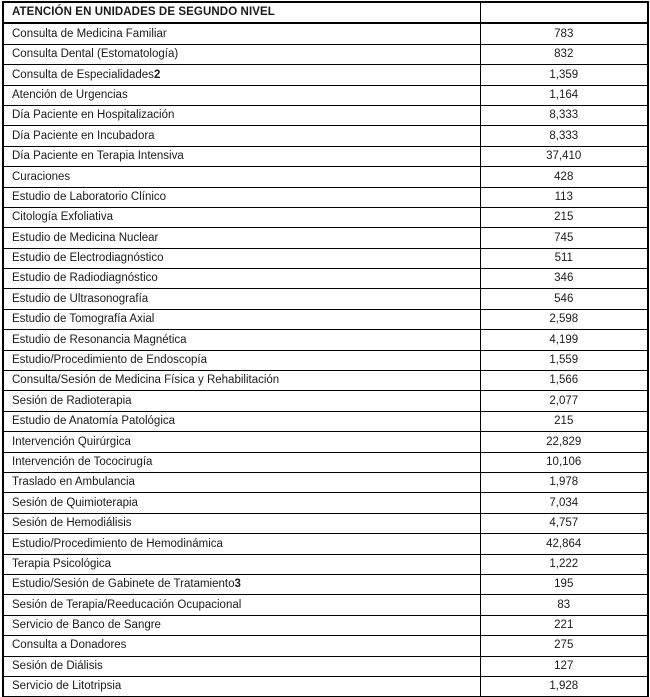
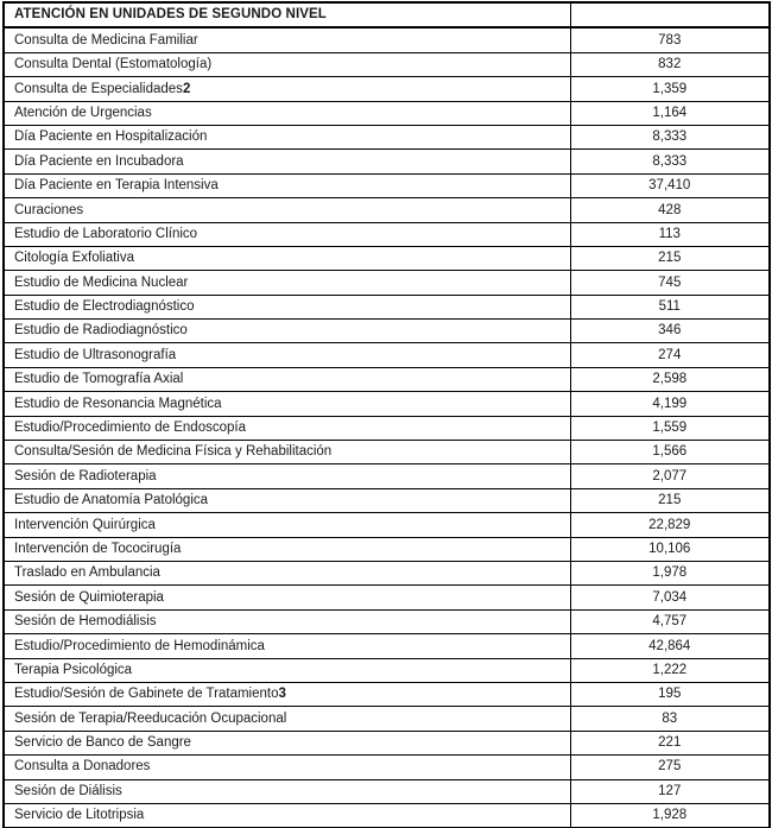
  ATENCIÓN EN UNIDADES DE SEGUNDO NIVEL
  Consulta de Medicina Familiar	783
  Consulta Dental (Estomatología)	832
  Consulta de Especialidades2	1,359
  Atención de Urgencias	1,164
  Día Paciente en Hospitalización	8,333
  Día Paciente en Incubadora	8,333
  Día Paciente en Terapia Intensiva	37,410
  Curaciones	428
  Estudio de Laboratorio Clínico	113
  Citología Exfoliativa	215
  Estudio de Medicina Nuclear	745
  Estudio de Electrodiagnóstico	511
  Estudio de Radiodiagnóstico	346
- Estudio de Ultrasonografía	546
+ Estudio de Ultrasonografía	274
  Estudio de Tomografía Axial	2,598
  Estudio de Resonancia Magnética	4,199
  Estudio/Procedimiento de Endoscopía	1,559
  Consulta/Sesión de Medicina Física y Rehabilitación	1,566
  Sesión de Radioterapia	2,077
  Estudio de Anatomía Patológica	215
  Intervención Quirúrgica	22,829
  Intervención de Tococirugía	10,106
  Traslado en Ambulancia	1,978
  Sesión de Quimioterapia	7,034
  Sesión de Hemodiálisis	4,757
  Estudio/Procedimiento de Hemodinámica	42,864
  Terapia Psicológica	1,222
  Estudio/Sesión de Gabinete de Tratamiento3	195
  Sesión de Terapia/Reeducación Ocupacional	83
  Servicio de Banco de Sangre	221
  Consulta a Donadores	275
  Sesión de Diálisis	127
  Servicio de Litotripsia	1,928
